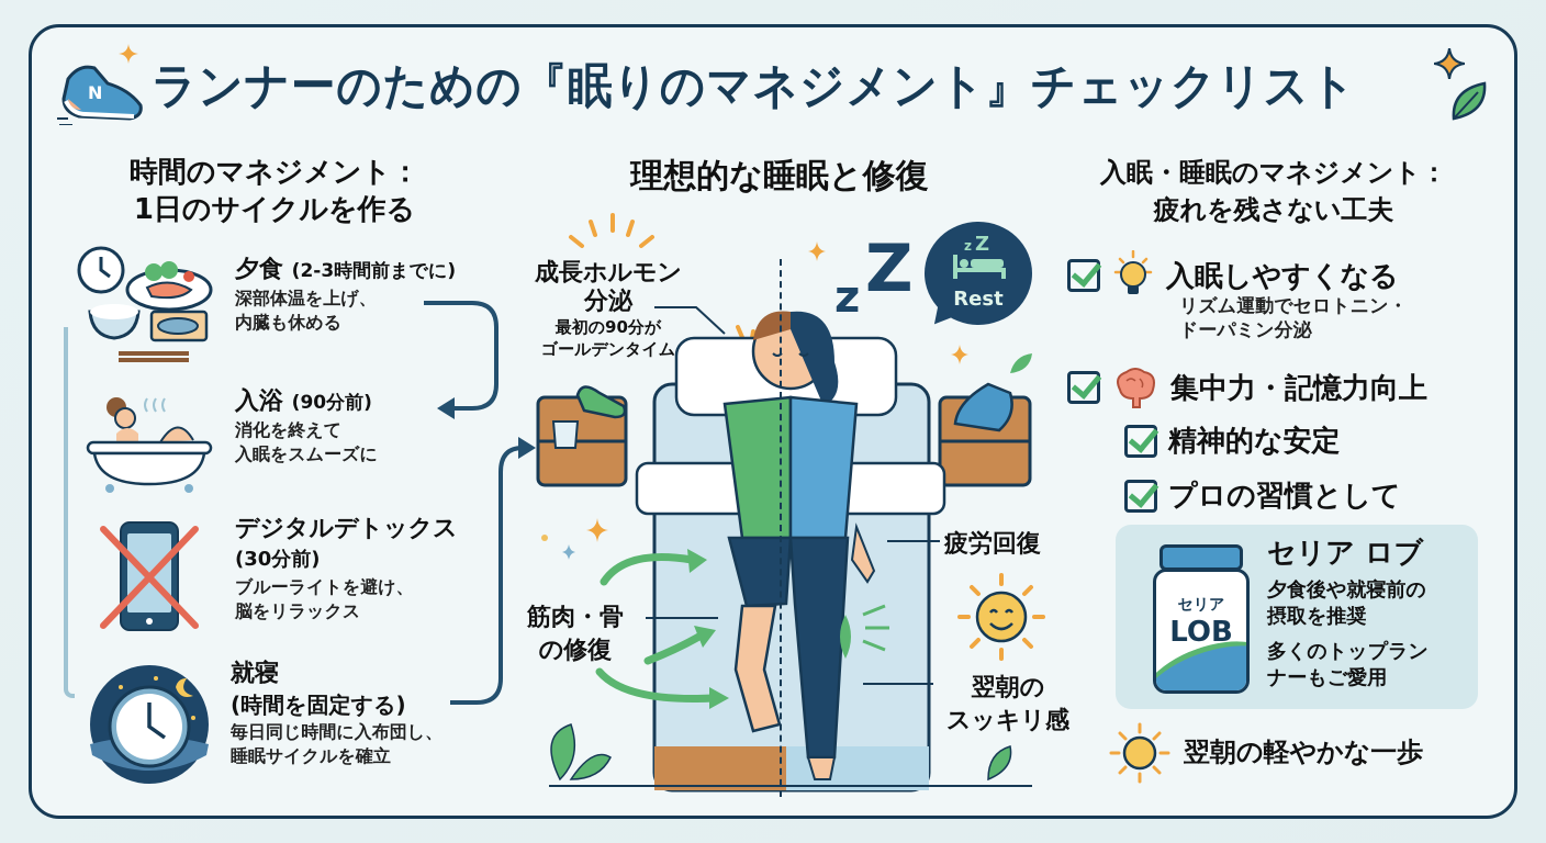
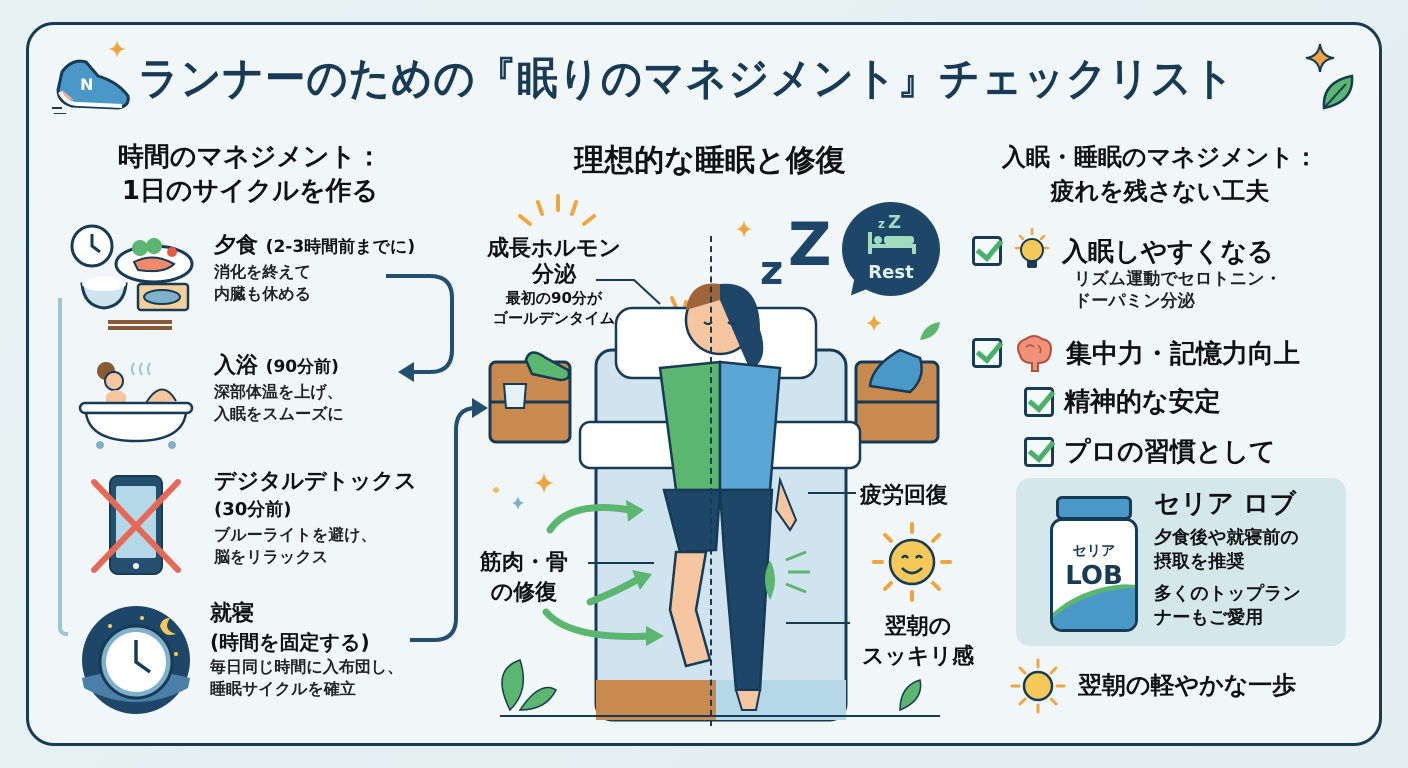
  N
  ランナーのための『眠りのマネジメント』チェックリスト
  時間のマネジメント：
  1日のサイクルを作る
  夕食 (2-3時間前までに)
- 深部体温を上げ、
+ 消化を終えて
  内臓も休める
  入浴 (90分前)
- 消化を終えて
+ 深部体温を上げ、
  入眠をスムーズに
  デジタルデトックス
  (30分前)
  ブルーライトを避け、
  脳をリラックス
  就寝
  (時間を固定する)
  毎日同じ時間に入布団し、
  睡眠サイクルを確立
  理想的な睡眠と修復
  z
  Z
  z
  Z
  Rest
  成長ホルモン
  分泌
  最初の90分が
  ゴールデンタイム
  筋肉・骨
  の修復
  疲労回復
  翌朝の
  スッキリ感
  入眠・睡眠のマネジメント：
  疲れを残さない工夫
  入眠しやすくなる
  リズム運動でセロトニン・
  ドーパミン分泌
  集中力・記憶力向上
  精神的な安定
  プロの習慣として
  セリア
  LOB
  セリア ロブ
  夕食後や就寝前の
  摂取を推奨
  多くのトップラン
  ナーもご愛用
  翌朝の軽やかな一歩
